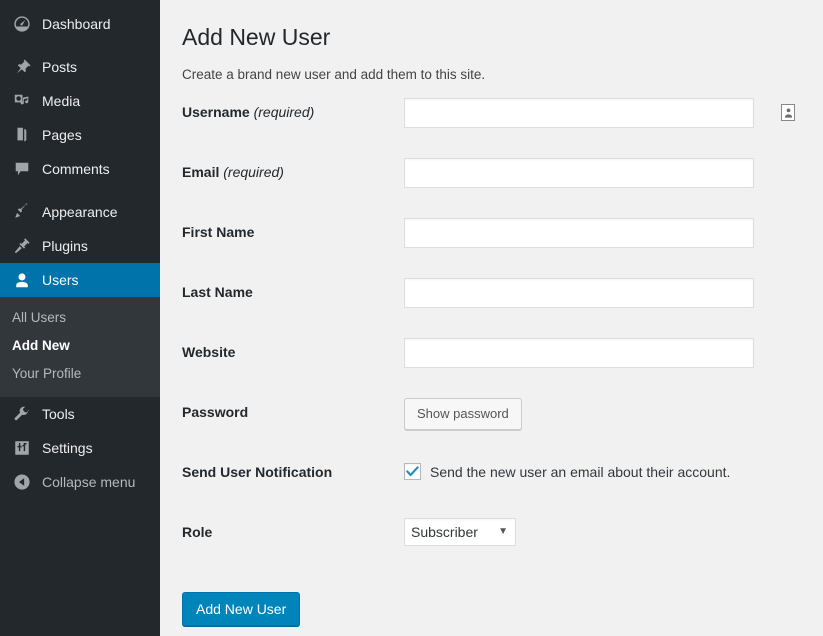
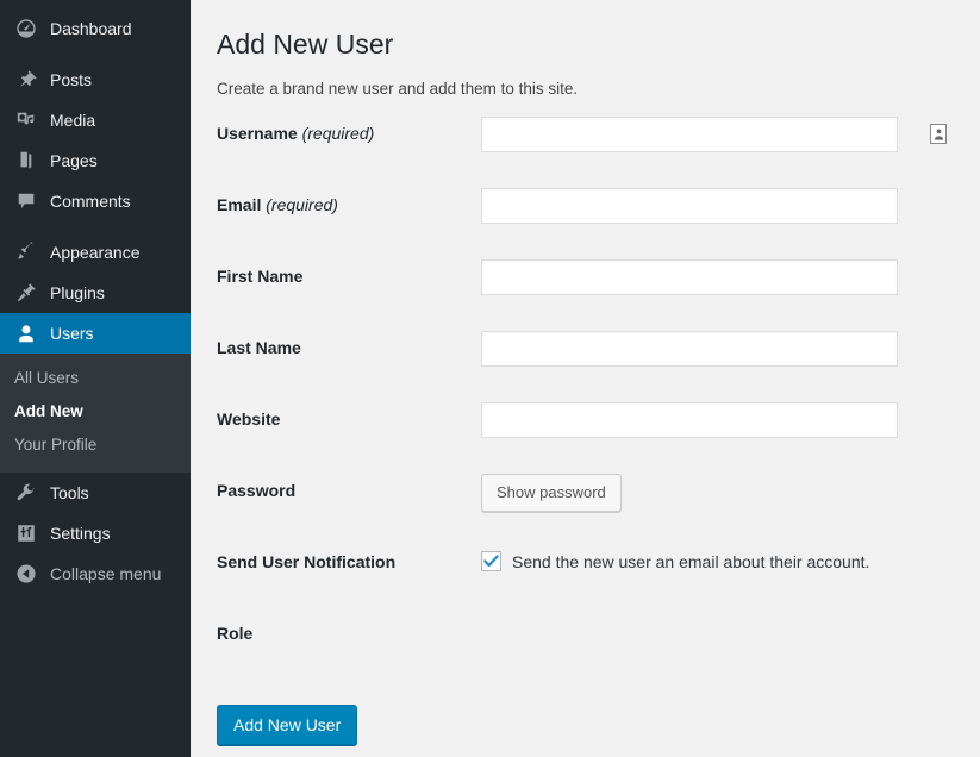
  Dashboard
  Posts
  Media
  Pages
  Comments
  Appearance
  Plugins
  Users
  All Users
  Add New
  Your Profile
  Tools
  Settings
  Collapse menu
  Add New User
  Create a brand new user and add them to this site.
  Username (required)
  Email (required)
  First Name
  Last Name
  Website
  Password
  Show password
  Send User Notification
  Send the new user an email about their account.
  Role
- Subscriber
- ▼
  Add New User
